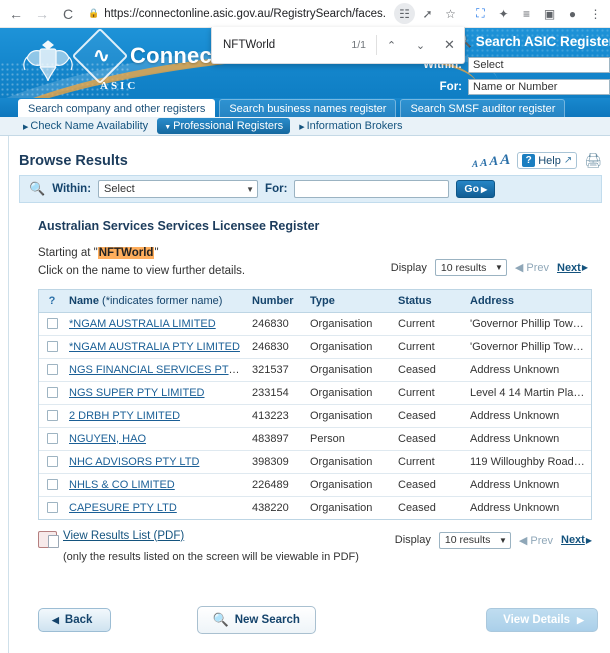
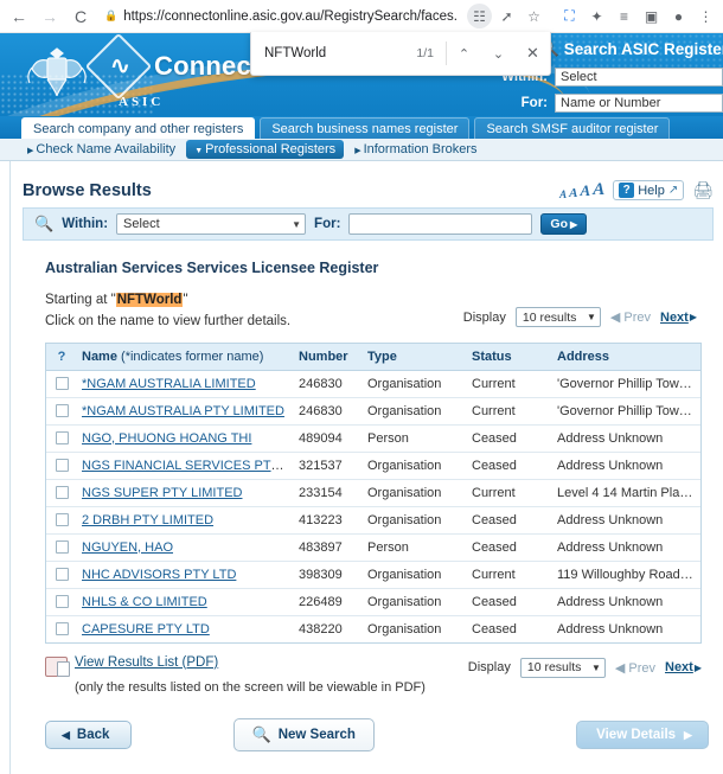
  ←
  →
  C
  🔒
  https://connectonline.asic.gov.au/RegistrySearch/faces.
  ☷
  ➚
  ☆
  ⛶
  ✦
  ≡
  ▣
  ●
  ⋮
  NFTWorld
  1/1
  ⌃
  ⌄
  ✕
  Connec
  ASIC
  Search ASIC Registe
  Within:
  Select
  For:
  Name or Number
  Search company and other registers
  Search business names register
  Search SMSF auditor register
  Check Name Availability
  Professional Registers
  Information Brokers
  Browse Results
  A
  A
  A
  A
  ?
  Help
  ↗
  🖨
  🔍
  Within:
  Select
  ▼
  For:
  Go
  ▶
  Australian Services Services Licensee Register
  Starting at "NFTWorld"
  Click on the name to view further details.
  Display
  10 results
  ▼
  ◀ Prev
  Next
  ▶
  ?	Name (*indicates former name)	Number	Type	Status	Address
  	*NGAM AUSTRALIA LIMITED	246830	Organisation	Current	'Governor Phillip Tower L
  	*NGAM AUSTRALIA PTY LIMITED	246830	Organisation	Current	'Governor Phillip Tower L
+ 	NGO, PHUONG HOANG THI	489094	Person	Ceased	Address Unknown
  	NGS FINANCIAL SERVICES PTY LT	321537	Organisation	Ceased	Address Unknown
  	NGS SUPER PTY LIMITED	233154	Organisation	Current	Level 4 14 Martin Place
  	2 DRBH PTY LIMITED	413223	Organisation	Ceased	Address Unknown
  	NGUYEN, HAO	483897	Person	Ceased	Address Unknown
  	NHC ADVISORS PTY LTD	398309	Organisation	Current	119 Willoughby Road CR
  	NHLS & CO LIMITED	226489	Organisation	Ceased	Address Unknown
  	CAPESURE PTY LTD	438220	Organisation	Ceased	Address Unknown
  View Results List (PDF)
  (only the results listed on the screen will be viewable in PDF)
  Display
  10 results
  ▼
  ◀ Prev
  Next
  ▶
  ◀
  Back
  🔍
  New Search
  View Details
  ▶
